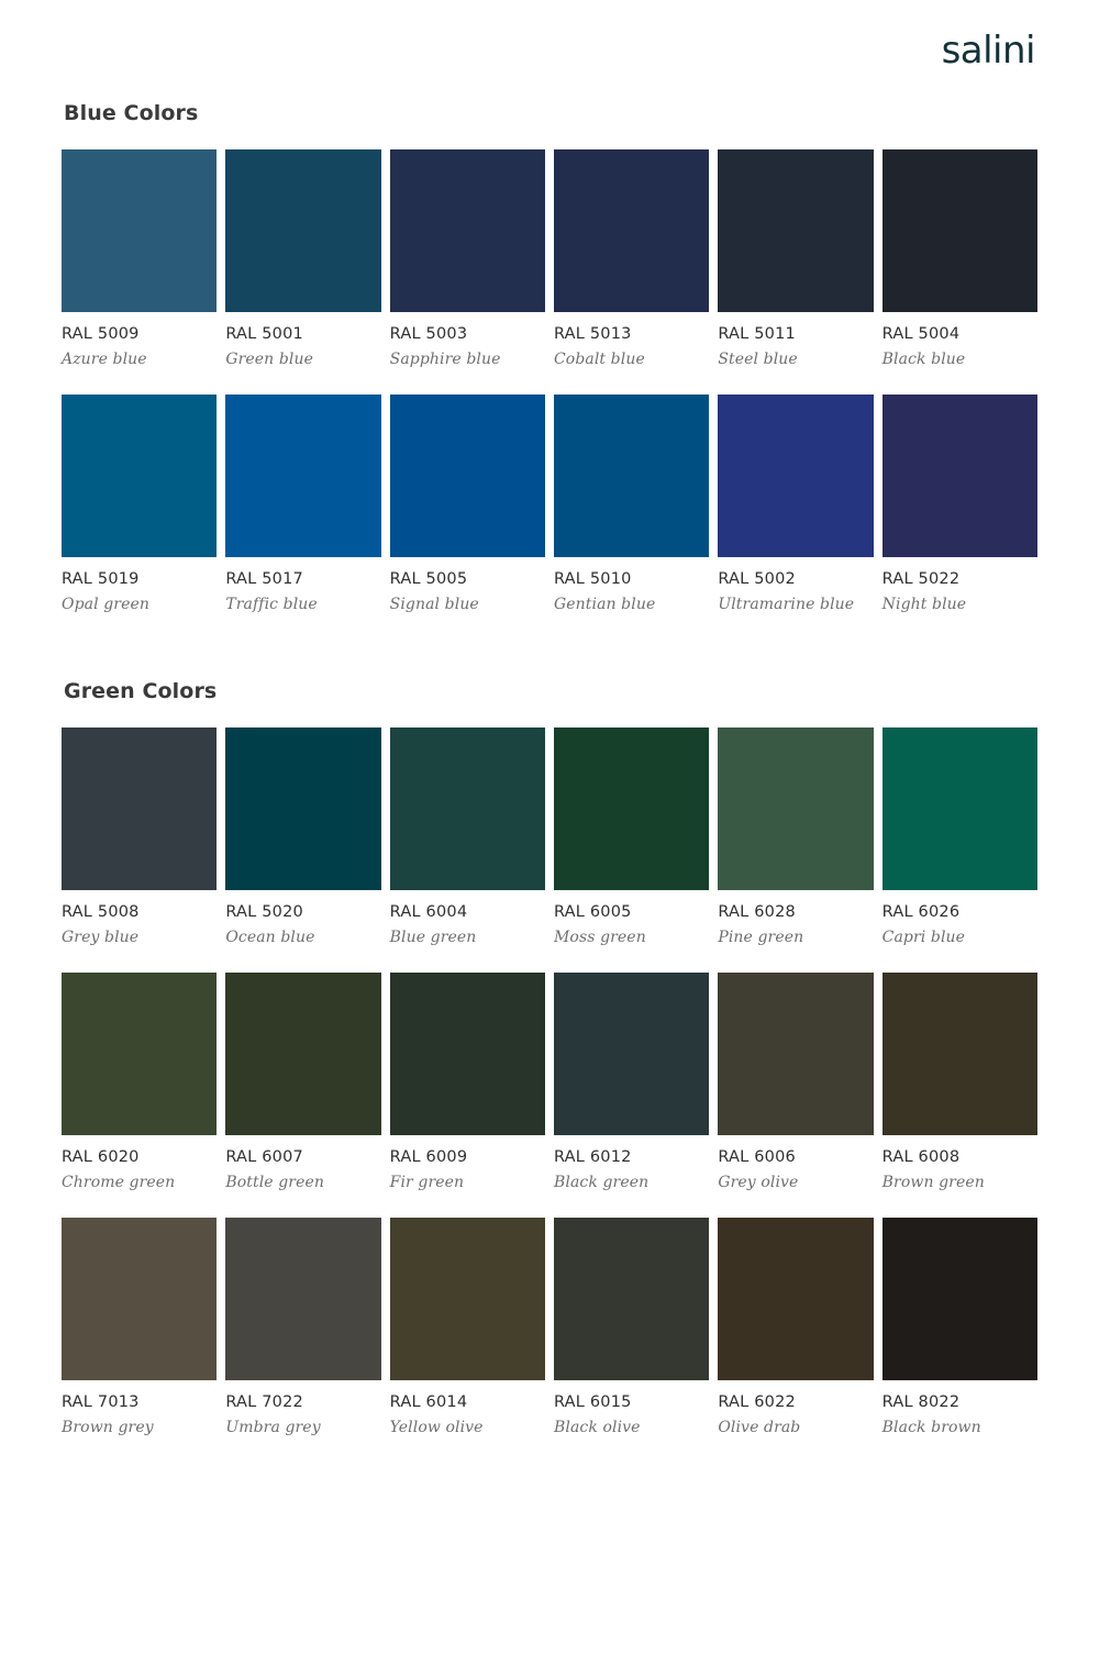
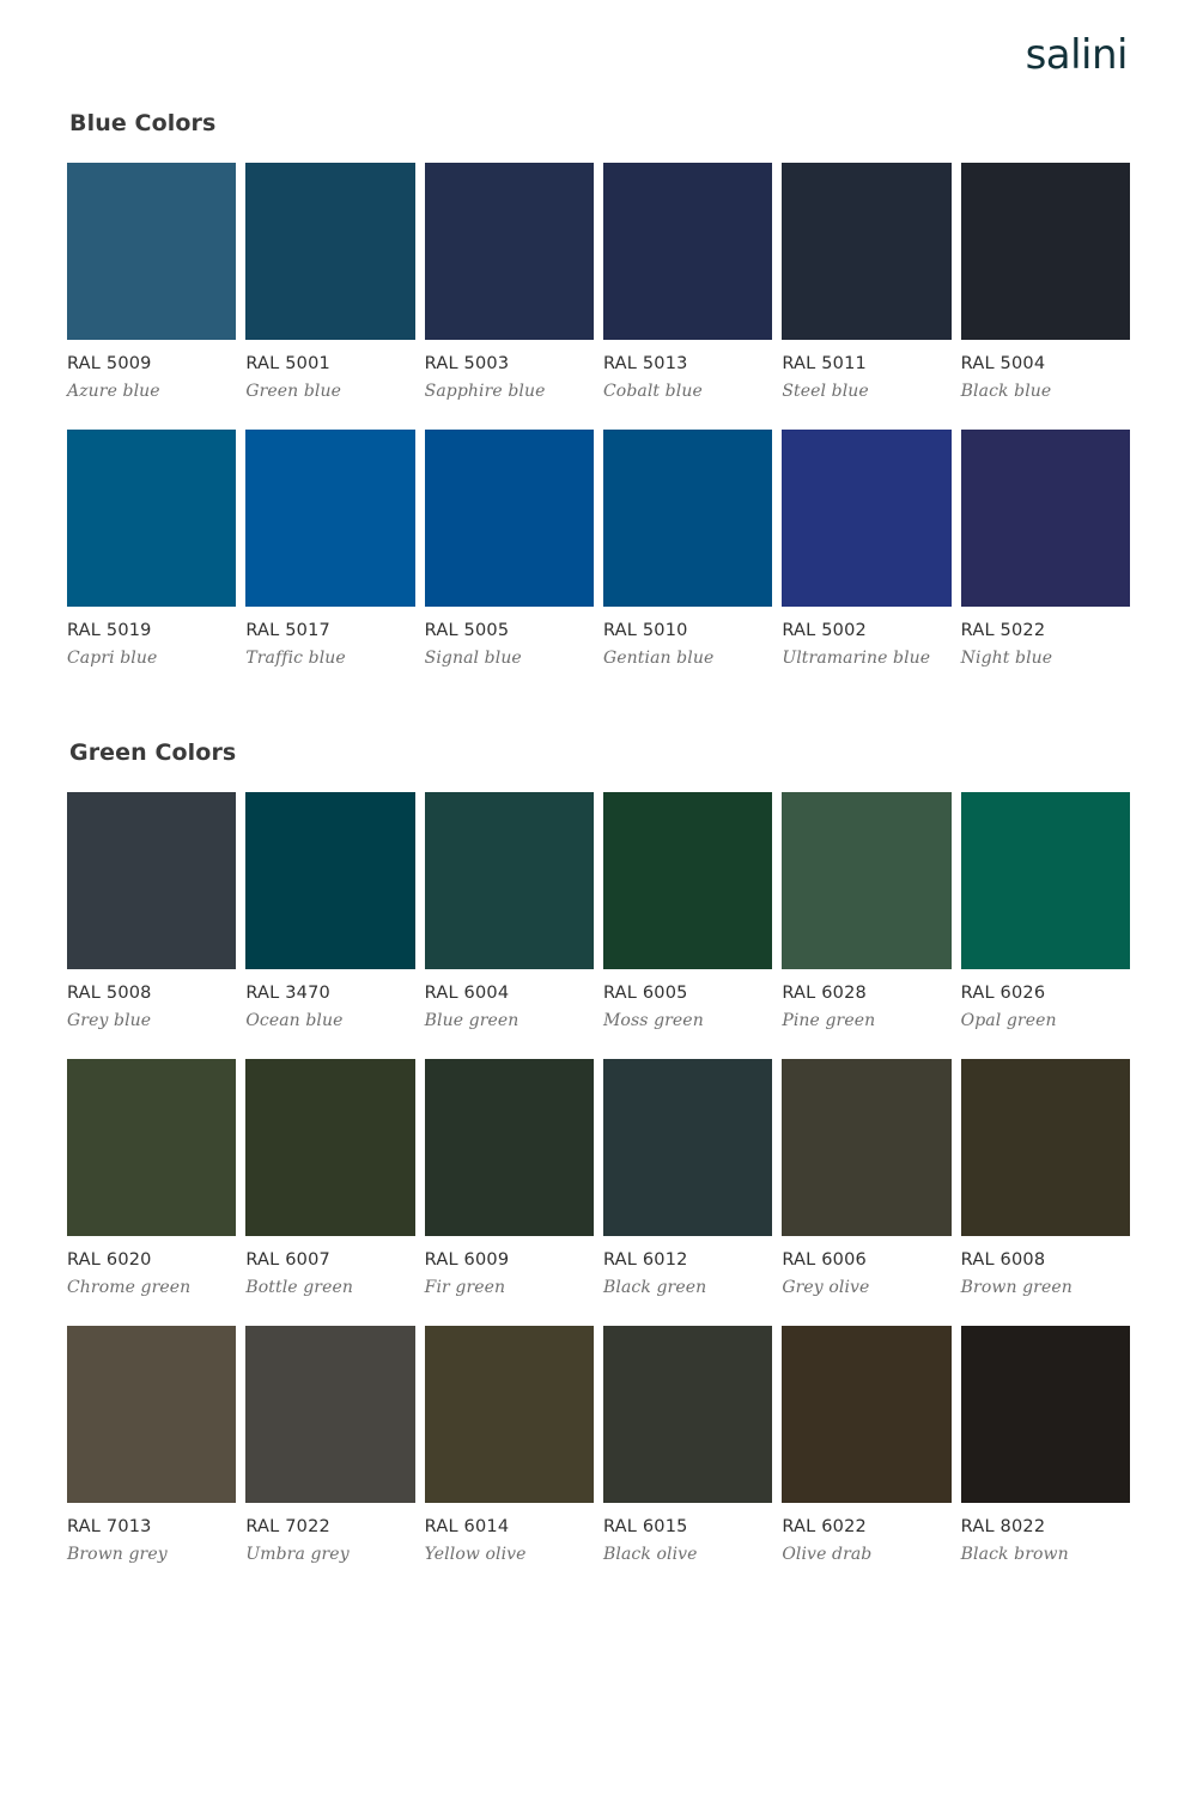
  salini
  Blue Colors
  RAL 5009
  Azure blue
  RAL 5001
  Green blue
  RAL 5003
  Sapphire blue
  RAL 5013
  Cobalt blue
  RAL 5011
  Steel blue
  RAL 5004
  Black blue
  RAL 5019
- Opal green
+ Capri blue
  RAL 5017
  Traffic blue
  RAL 5005
  Signal blue
  RAL 5010
  Gentian blue
  RAL 5002
  Ultramarine blue
  RAL 5022
  Night blue
  Green Colors
  RAL 5008
  Grey blue
- RAL 5020
+ RAL 3470
  Ocean blue
  RAL 6004
  Blue green
  RAL 6005
  Moss green
  RAL 6028
  Pine green
  RAL 6026
- Capri blue
+ Opal green
  RAL 6020
  Chrome green
  RAL 6007
  Bottle green
  RAL 6009
  Fir green
  RAL 6012
  Black green
  RAL 6006
  Grey olive
  RAL 6008
  Brown green
  RAL 7013
  Brown grey
  RAL 7022
  Umbra grey
  RAL 6014
  Yellow olive
  RAL 6015
  Black olive
  RAL 6022
  Olive drab
  RAL 8022
  Black brown
